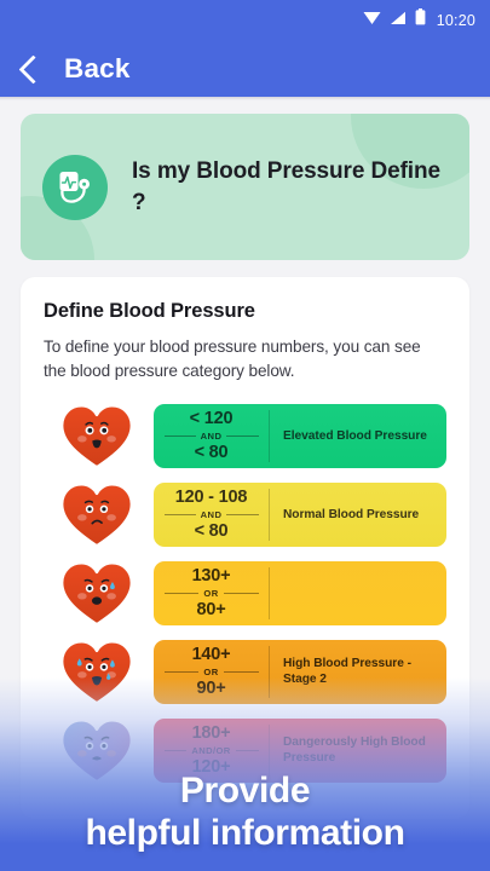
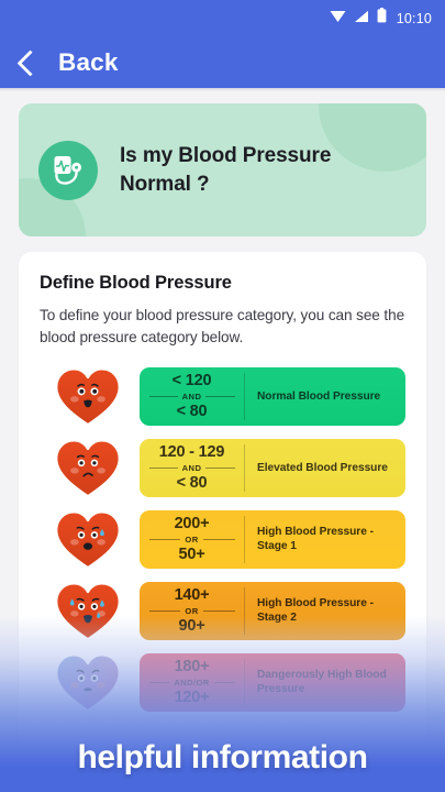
- 10:20
+ 10:10
  Back
- Is my Blood Pressure Define ?
+ Is my Blood Pressure Normal ?
  Define Blood Pressure
- To define your blood pressure numbers, you can see the blood pressure category below.
+ To define your blood pressure category, you can see the blood pressure category below.
  < 120
  AND
  < 80
- Elevated Blood Pressure
+ Normal Blood Pressure
- 120 - 108
+ 120 - 129
  AND
  < 80
- Normal Blood Pressure
+ Elevated Blood Pressure
- 130+
+ 200+
  OR
- 80+
+ 50+
+ High Blood Pressure - Stage 1
  140+
  OR
  High Blood Pressure -
- Provide
  helpful information
